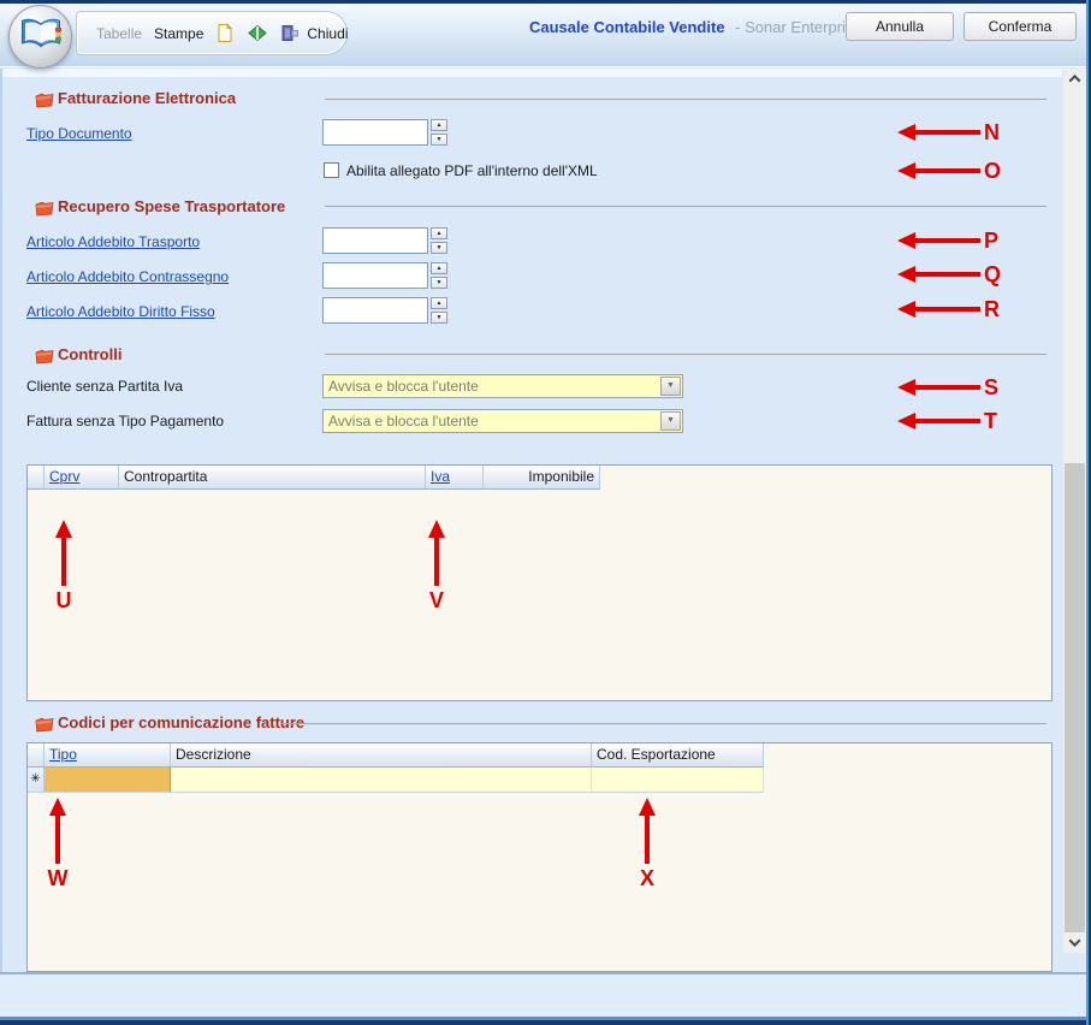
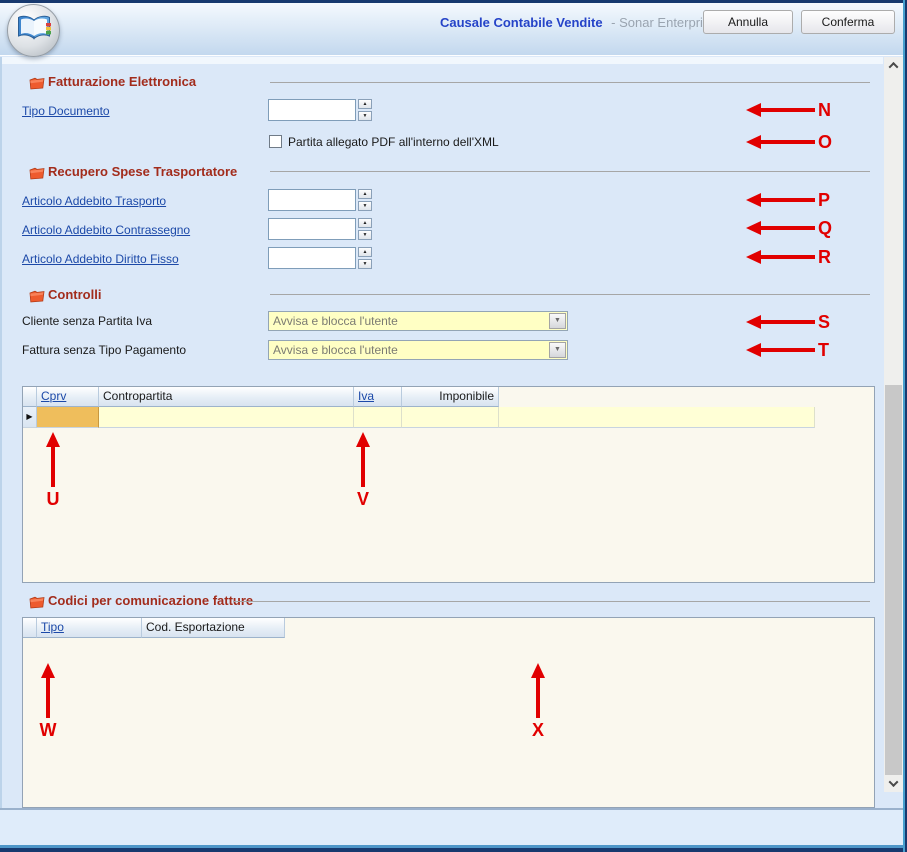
- Tabelle
- Stampe
- Chiudi
  Causale Contabile Vendite - Sonar Enterpri
  Fatturazione Elettronica
  Tipo Documento
- Abilita allegato PDF all'interno dell'XML
+ Partita allegato PDF all'interno dell'XML
  Recupero Spese Trasportatore
  Articolo Addebito Trasporto
  Articolo Addebito Contrassegno
  Articolo Addebito Diritto Fisso
  Controlli
  Cliente senza Partita Iva
  Avvisa e blocca l'utente
  Fattura senza Tipo Pagamento
  Avvisa e blocca l'utente
  Cprv
  Contropartita
  Iva
  Imponibile
+ ▶
  Codici per comunicazione fatt
  Tipo
- Descrizione
  Cod. Esportazione
- ✳
  N
  O
  P
  Q
  R
  S
  T
  U
  V
  W
  X
  Annulla
  Conferma
